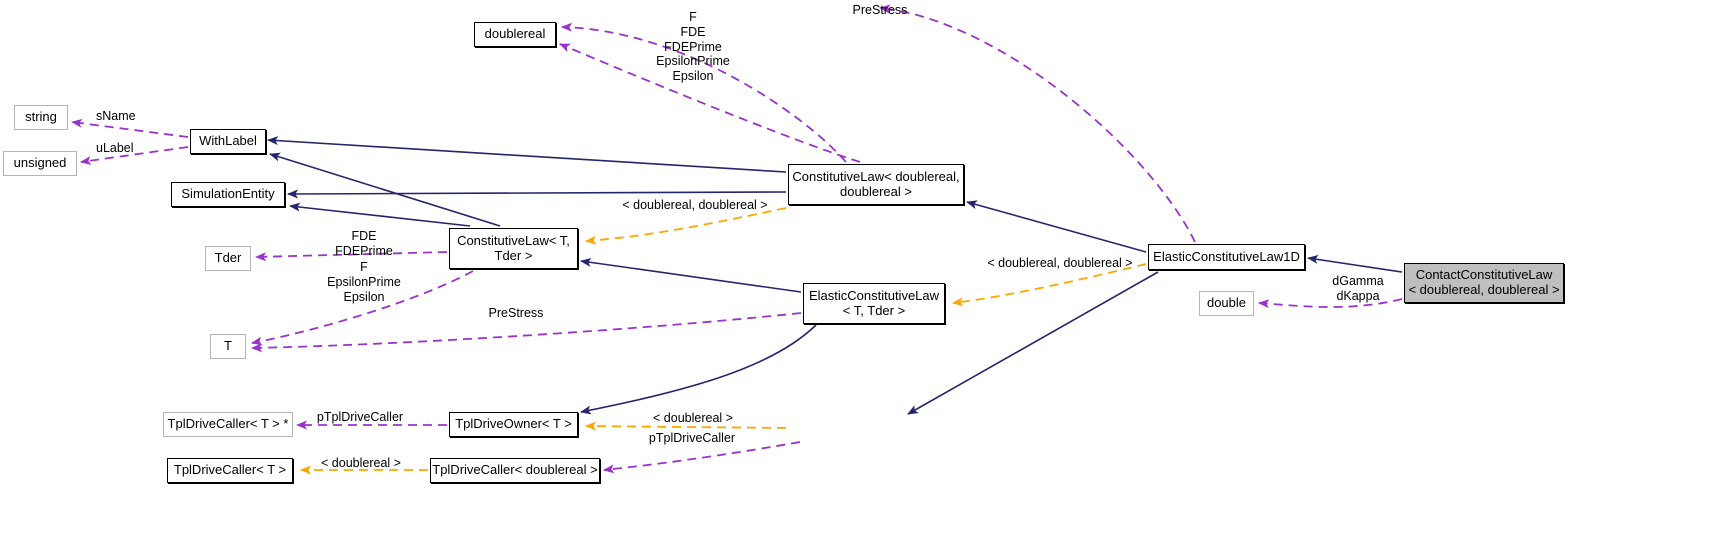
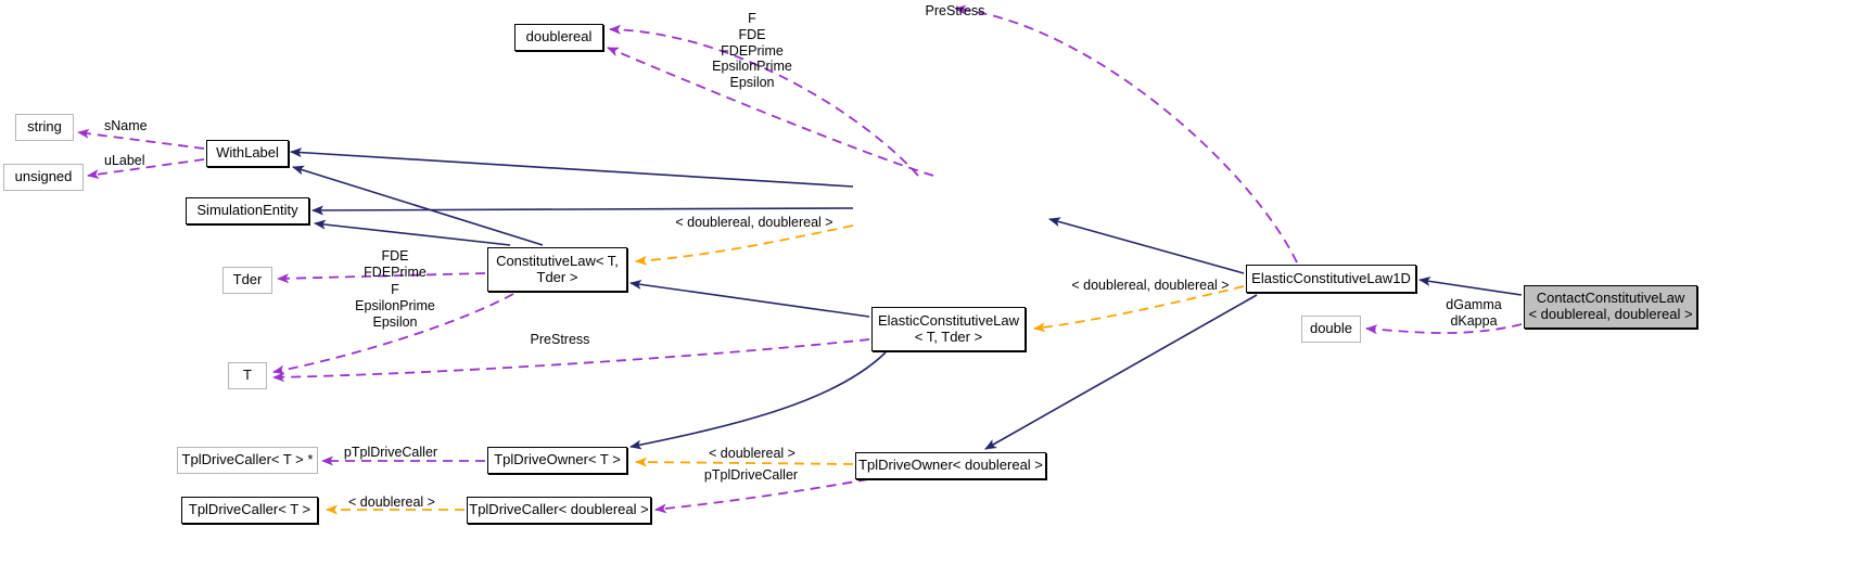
  doublereal
  string
  unsigned
  WithLabel
  SimulationEntity
- ConstitutiveLaw< doublereal,
- doublereal >
  Tder
  ConstitutiveLaw< T,
  Tder >
  T
  ElasticConstitutiveLaw
  < T, Tder >
  ElasticConstitutiveLaw1D
  double
  ContactConstitutiveLaw
  < doublereal, doublereal >
  TplDriveCaller< T > *
  TplDriveOwner< T >
+ TplDriveOwner< doublereal >
  TplDriveCaller< T >
  TplDriveCaller< doublereal >
  PreStress
  F
  FDE
  FDEPrime
  EpsilonPrime
  Epsilon
  sName
  uLabel
  < doublereal, doublereal >
  FDE
  FDEPrime
  F
  EpsilonPrime
  Epsilon
  < doublereal, doublereal >
  dGamma
  dKappa
  PreStress
  pTplDriveCaller
  < doublereal >
  pTplDriveCaller
  < doublereal >
